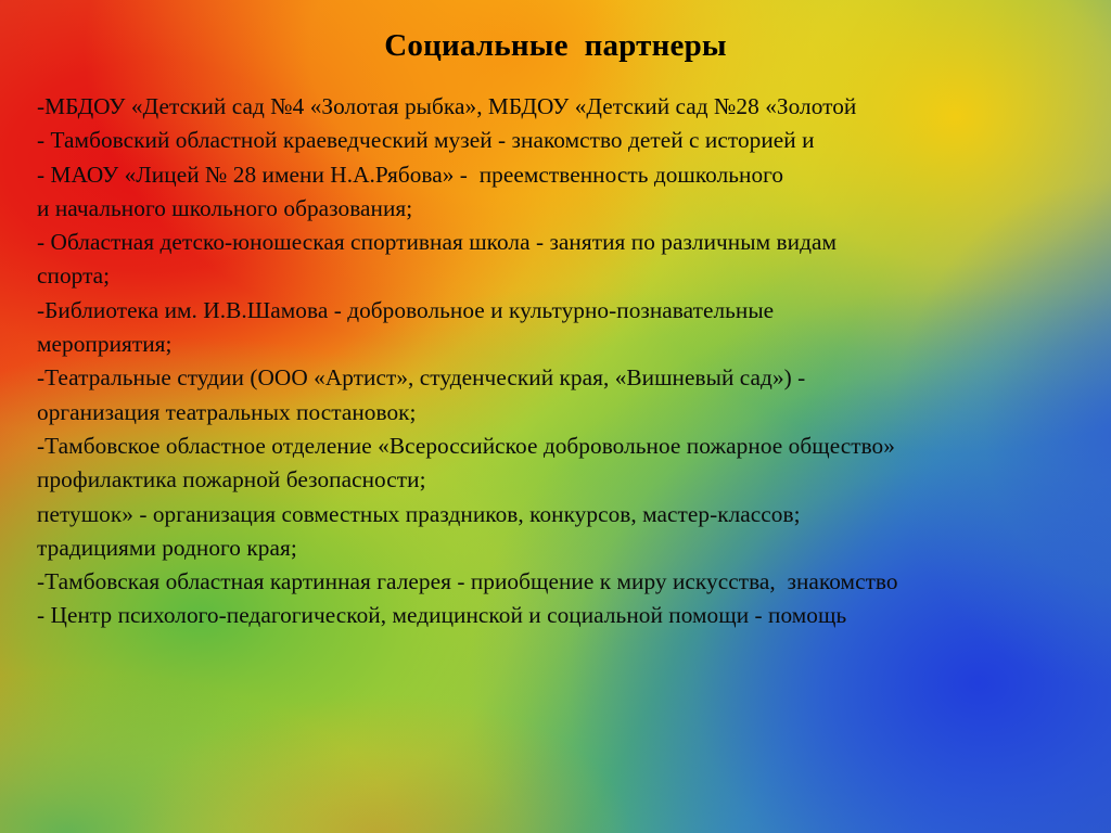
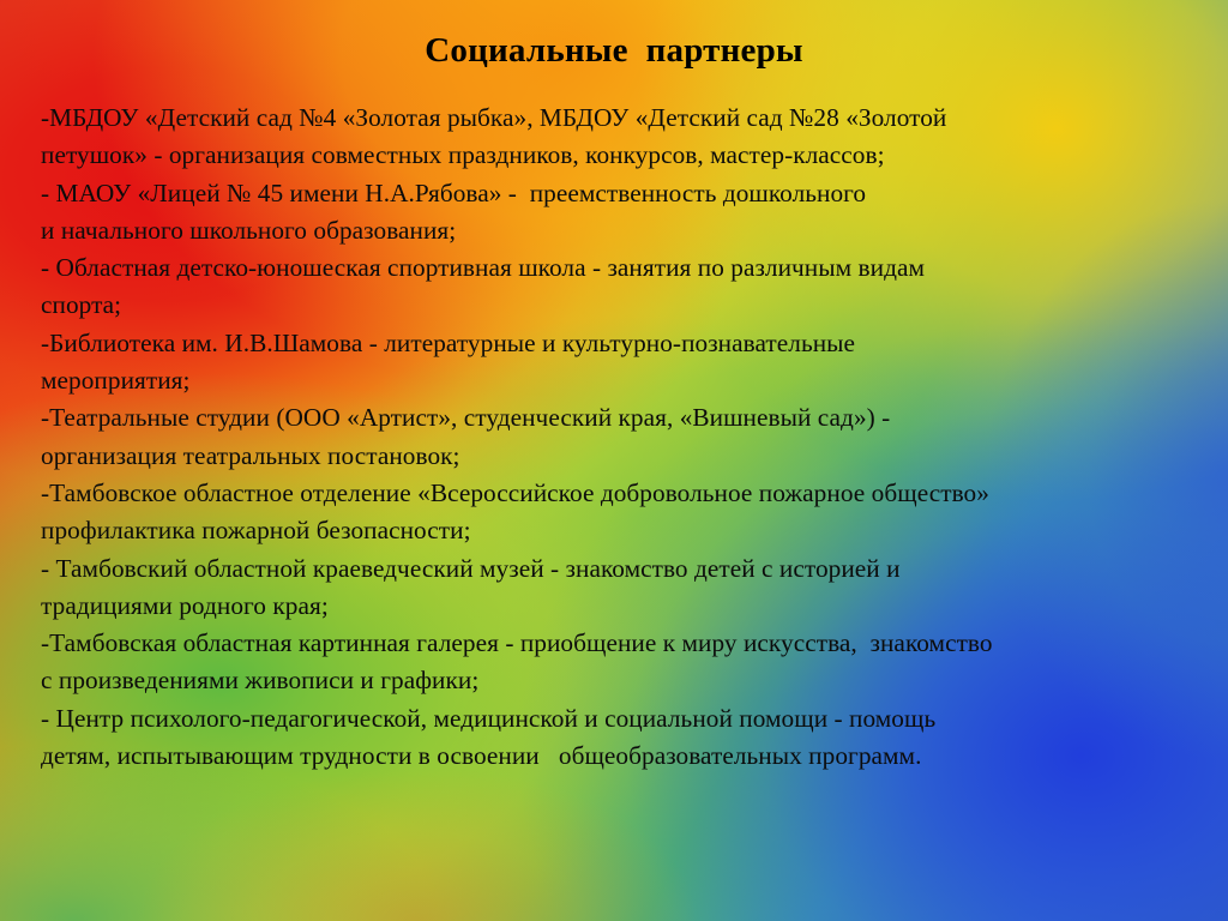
  Социальные партнеры
  -МБДОУ «Детский сад №4 «Золотая рыбка», МБДОУ «Детский сад №28 «Золотой
- - Тамбовский областной краеведческий музей - знакомство детей с историей и
+ петушок» - организация совместных праздников, конкурсов, мастер-классов;
- - МАОУ «Лицей № 28 имени Н.А.Рябова» - преемственность дошкольного
+ - МАОУ «Лицей № 45 имени Н.А.Рябова» - преемственность дошкольного
  и начального школьного образования;
  - Областная детско-юношеская спортивная школа - занятия по различным видам
  спорта;
- -Библиотека им. И.В.Шамова - добровольное и культурно-познавательные
+ -Библиотека им. И.В.Шамова - литературные и культурно-познавательные
  мероприятия;
  -Театральные студии (ООО «Артист», студенческий края, «Вишневый сад») -
  организация театральных постановок;
  -Тамбовское областное отделение «Всероссийское добровольное пожарное общество»
  профилактика пожарной безопасности;
- петушок» - организация совместных праздников, конкурсов, мастер-классов;
+ - Тамбовский областной краеведческий музей - знакомство детей с историей и
  традициями родного края;
  -Тамбовская областная картинная галерея - приобщение к миру искусства, знакомство
+ с произведениями живописи и графики;
  - Центр психолого-педагогической, медицинской и социальной помощи - помощь
+ детям, испытывающим трудности в освоении общеобразовательных программ.
